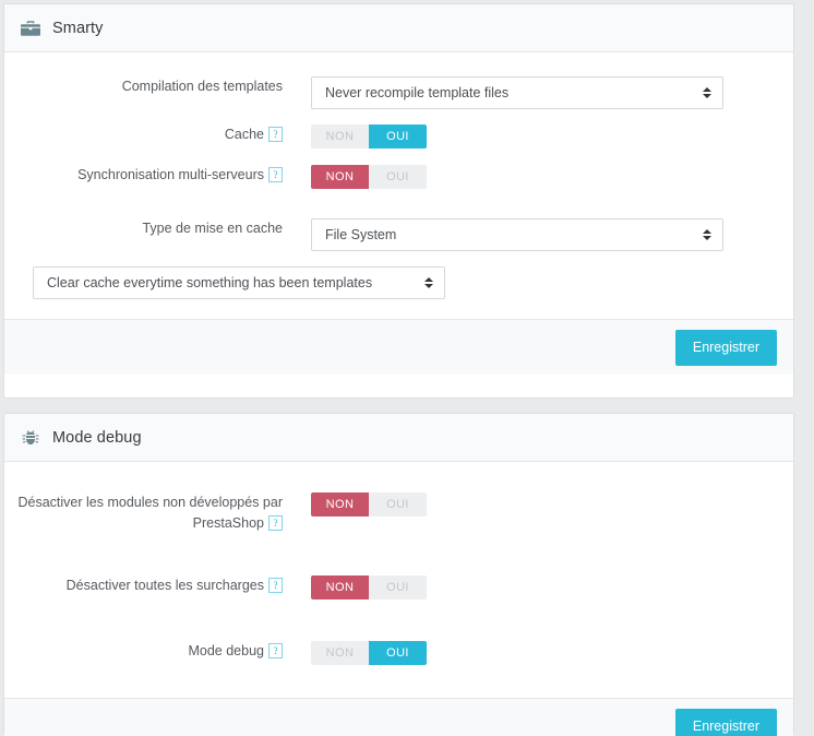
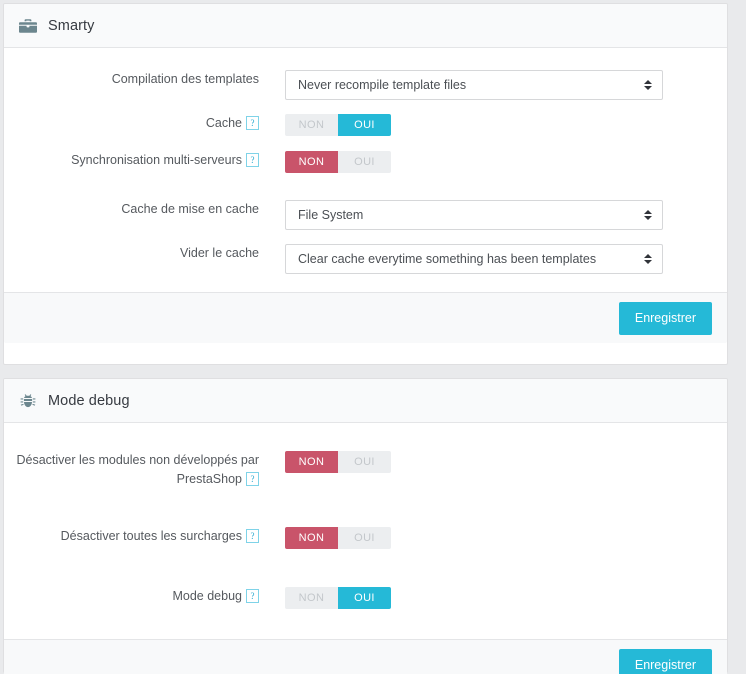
  Smarty
  Compilation des templates
  Never recompile template files
  Cache ?
  NON
  OUI
  Synchronisation multi-serveurs ?
  NON
  OUI
- Type de mise en cache
+ Cache de mise en cache
  File System
+ Vider le cache
  Clear cache everytime something has been templates
  Enregistrer
  Mode debug
  Désactiver les modules non développés par PrestaShop ?
  NON
  OUI
  Désactiver toutes les surcharges ?
  NON
  OUI
  Mode debug ?
  NON
  OUI
  Enregistrer
